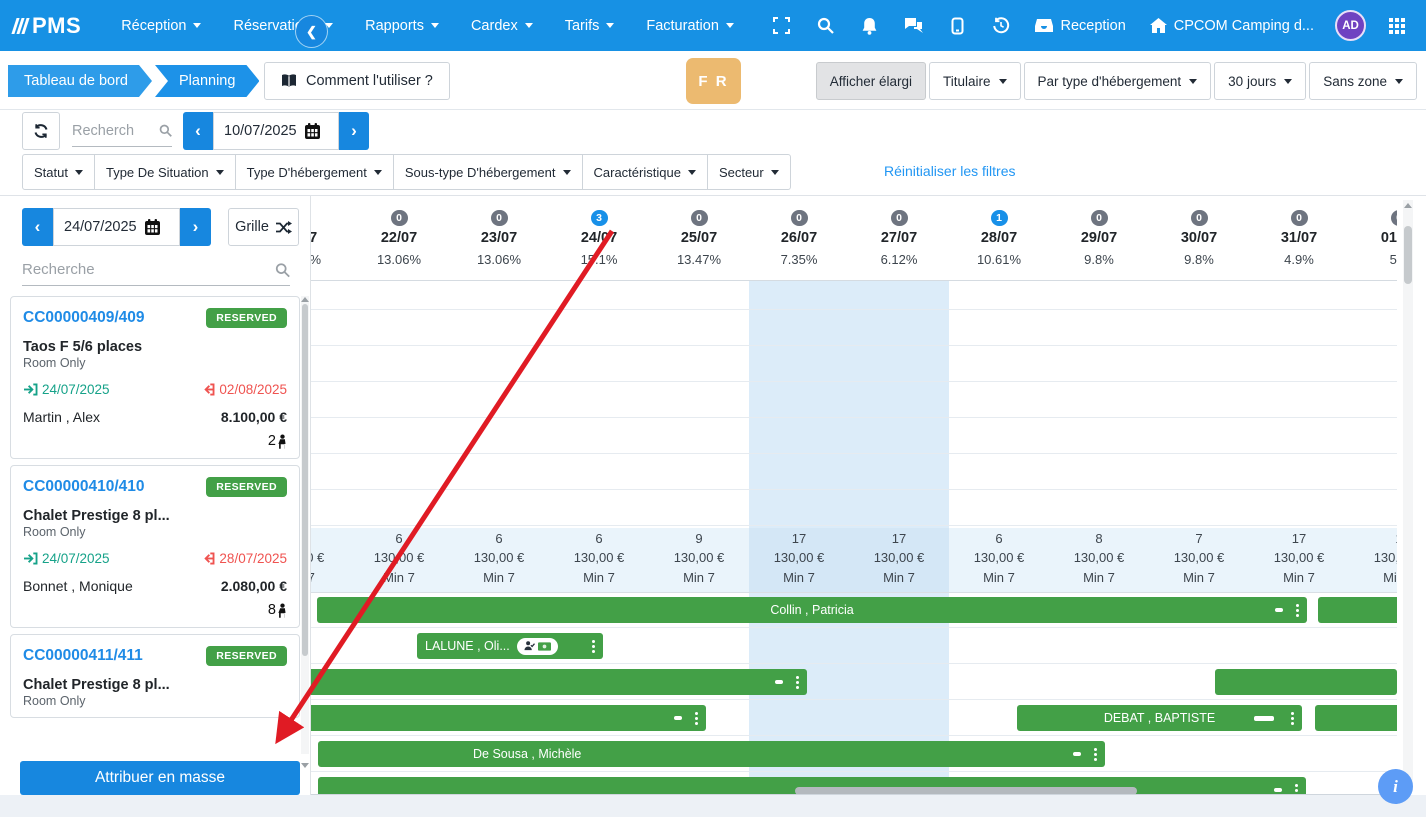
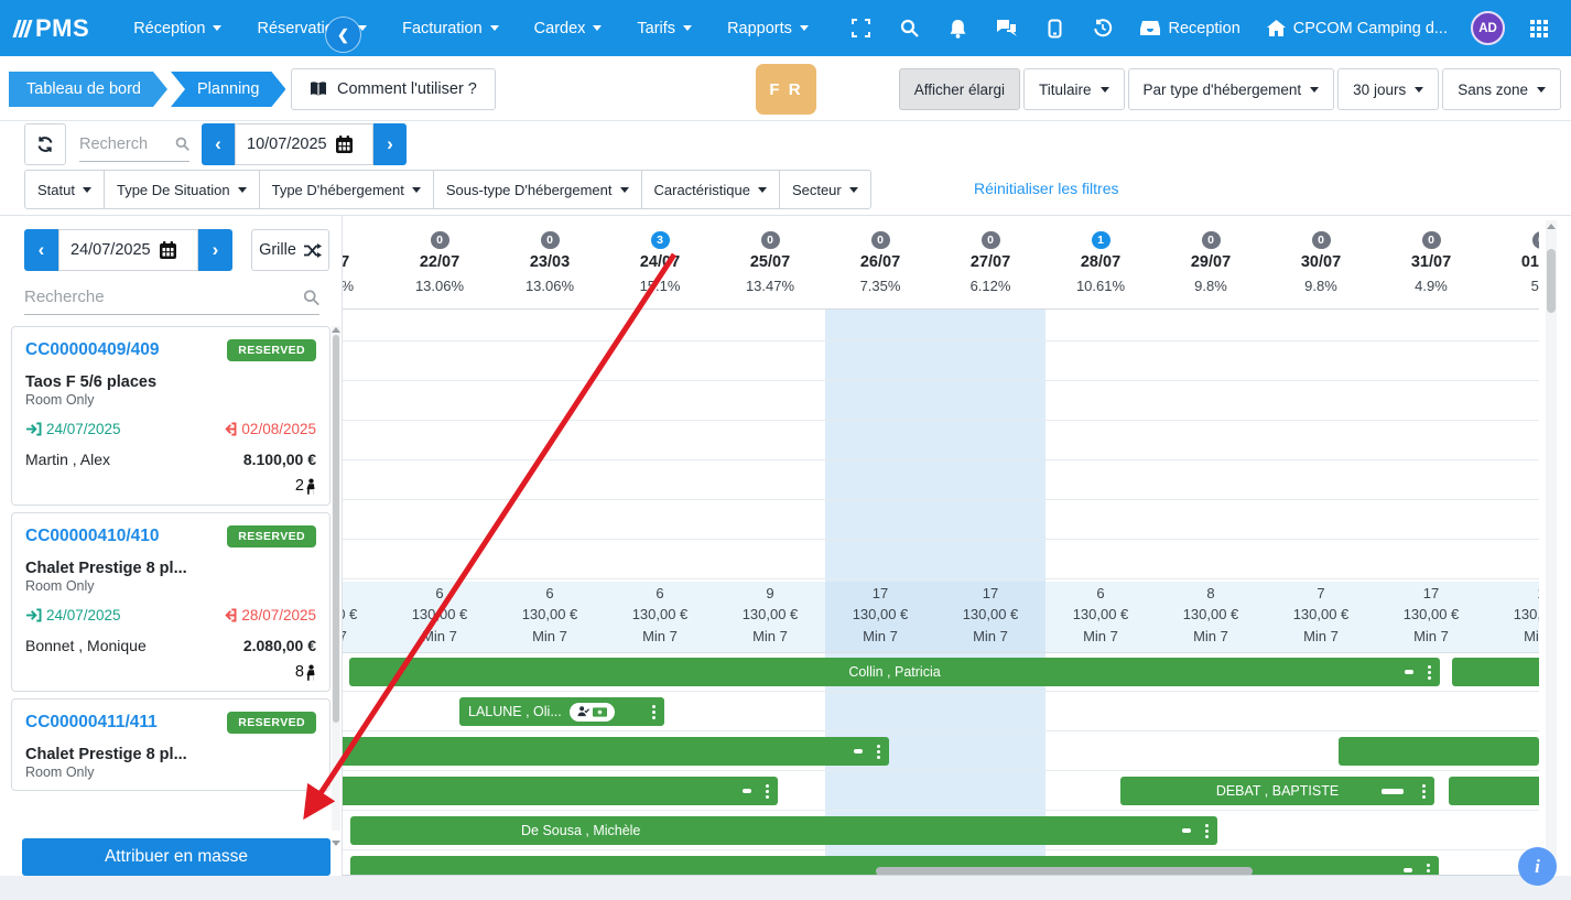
  PMS
  Réception
  Réservati
- Rapports
+ Facturation
  Cardex
  Tarifs
- Facturation
+ Rapports
  Reception
  CPCOM Camping d...
  AD
  Tableau de bord
  Planning
  Comment l'utiliser ?
  F R
  Afficher élargi
  Titulaire
  Par type d'hébergement
  30 jours
  Sans zone
  Recherch
  ‹
  10/07/2025
  ›
  Statut
  Type De Situation
  Type D'hébergement
  Sous-type D'hébergement
  Caractéristique
  Secteur
  Réinitialiser les filtres
  ‹
  24/07/2025
  ›
  Grille
  Recherche
  CC00000409/409
  RESERVED
  Taos F 5/6 places
  Room Only
  24/07/2025
  02/08/2025
  Martin , Alex
  8.100,00 €
  2
  CC00000410/410
  RESERVED
  Chalet Prestige 8 pl...
  Room Only
  24/07/2025
  28/07/2025
  Bonnet , Monique
  2.080,00 €
  8
  CC00000411/411
  RESERVED
  Chalet Prestige 8 pl...
  Room Only
  Attribuer en masse
  ❮
  0
  22/07
  13.06%
  6
  13000 €
  Min 7
  0
- 23/07
+ 23/03
  13.06%
  6
  130,00 €
  Min 7
  3
  24/7
  1.1%
  6
  130,00 €
  Min 7
  0
  25/07
  13.47%
  9
  130,00 €
  Min 7
  0
  26/07
  7.35%
  17
  130,00 €
  Min 7
  0
  27/07
  6.12%
  17
  130,00 €
  Min 7
  1
  28/07
  10.61%
  6
  130,00 €
  Min 7
  0
  29/07
  9.8%
  8
  130,00 €
  Min 7
  0
  30/07
  9.8%
  7
  130,00 €
  Min 7
  0
  31/07
  4.9%
  17
  130,00 €
  Min 7
  Collin , Patricia
  LALUNE , Oli...
  DEBAT , BAPTISTE
  De Sousa , Michèle
  i
